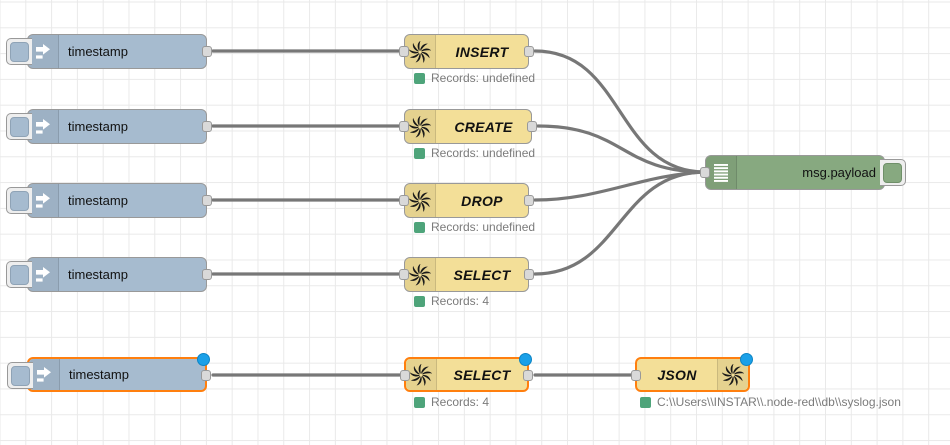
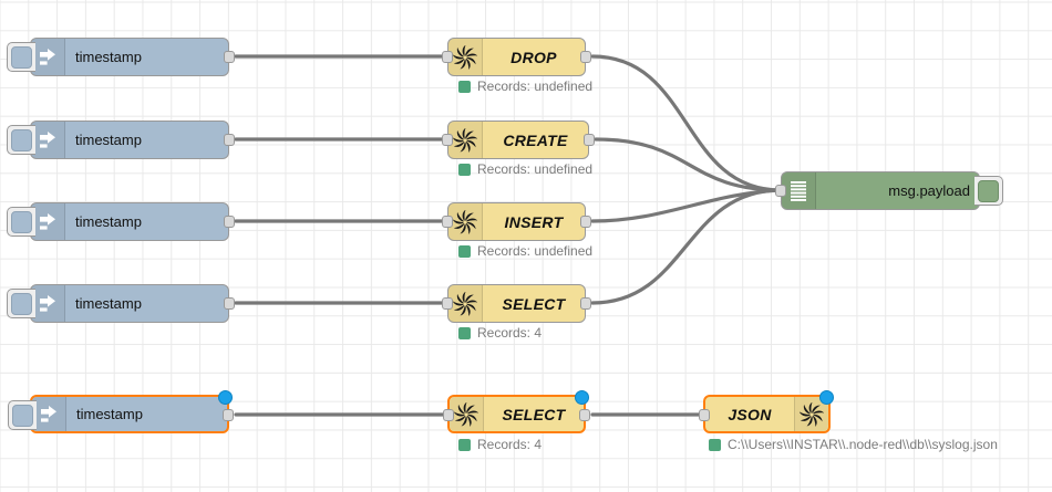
  timestamp
- INSERT
+ DROP
  timestamp
  CREATE
  timestamp
- DROP
+ INSERT
  timestamp
  SELECT
  msg.payload
  timestamp
  SELECT
  JSON
  Records: undefined
  Records: undefined
  Records: undefined
  Records: 4
  Records: 4
  C:\\Users\\INSTAR\\.node-red\\db\\syslog.json
